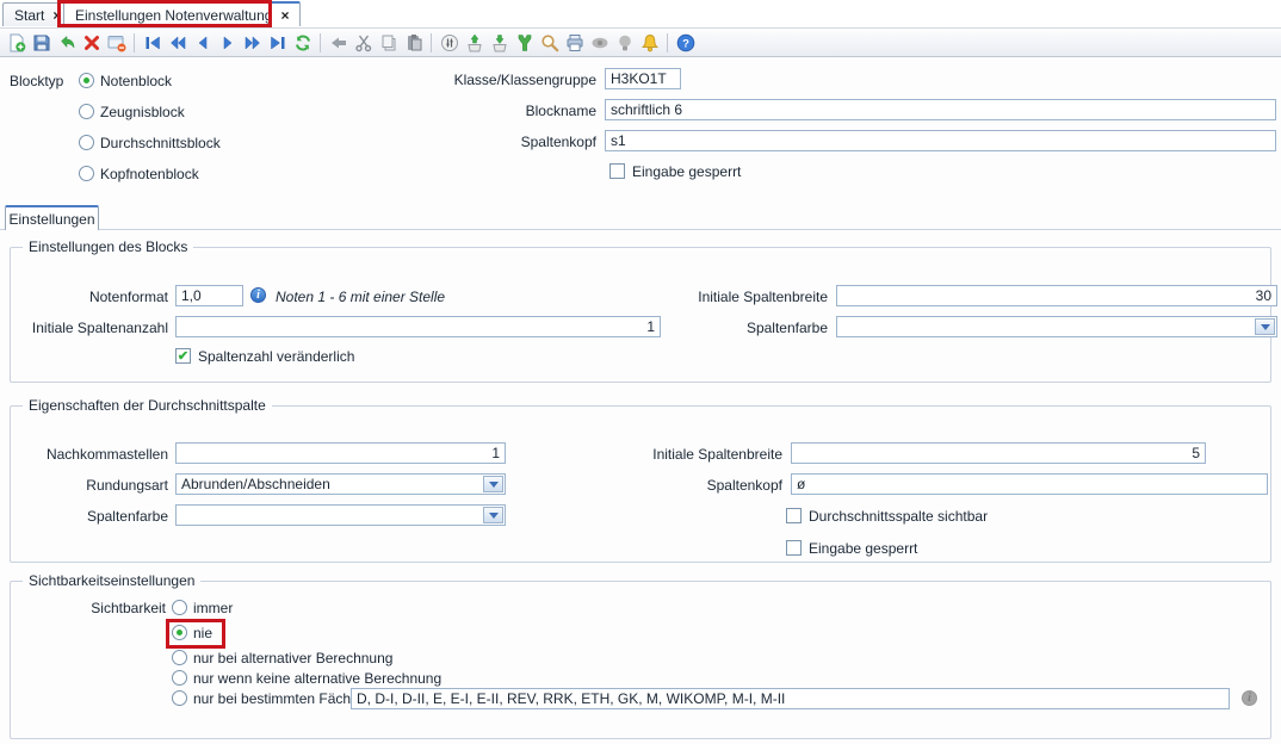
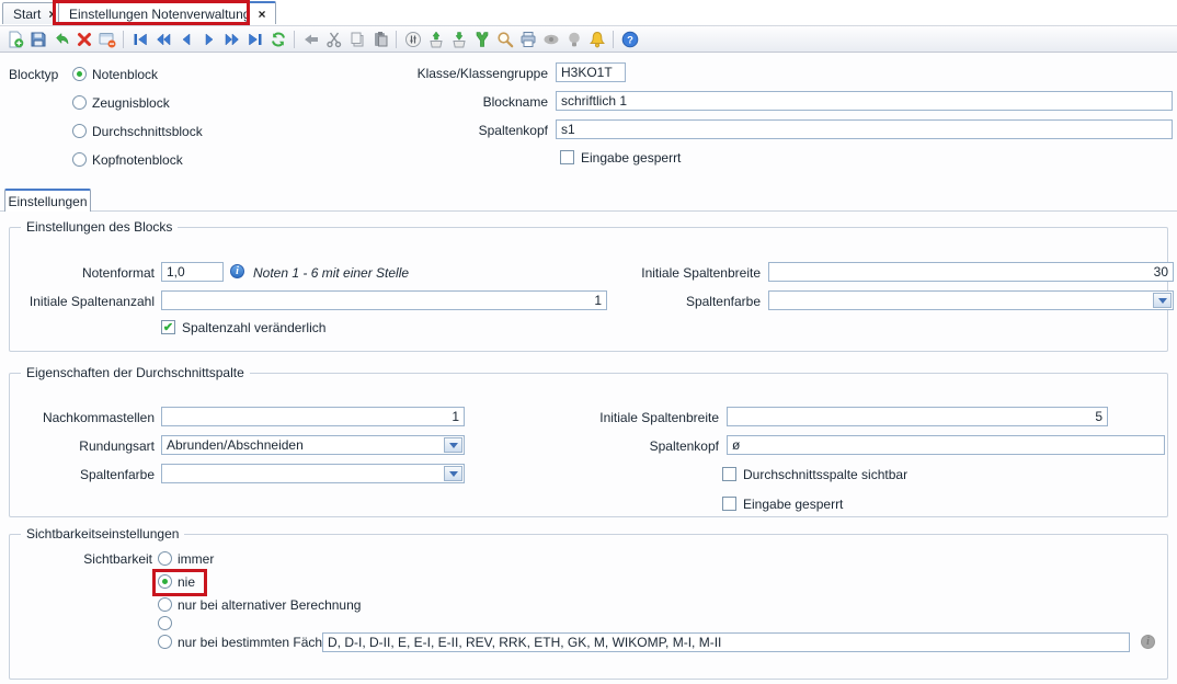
  Start
  ×
  Einstellungen Notenverwaltung
  ×
  ?
  Blocktyp
  Notenblock
  Zeugnisblock
  Durchschnittsblock
  Kopfnotenblock
  Klasse/Klassengruppe
  H3KO1T
  Blockname
- schriftlich 6
+ schriftlich 1
  Spaltenkopf
  s1
  Eingabe gesperrt
  Einstellungen
  Einstellungen des Blocks
  Notenformat
  1,0
  i
  Noten 1 - 6 mit einer Stelle
  Initiale Spaltenbreite
  30
  Initiale Spaltenanzahl
  1
  Spaltenfarbe
  Spaltenzahl veränderlich
  Eigenschaften der Durchschnittspalte
  Nachkommastellen
  1
  Initiale Spaltenbreite
  5
  Rundungsart
  Abrunden/Abschneiden
  Spaltenkopf
  ø
  Spaltenfarbe
  Durchschnittsspalte sichtbar
  Eingabe gesperrt
  Sichtbarkeitseinstellungen
  Sichtbarkeit
  immer
  nie
  nur bei alternativer Berechnung
- nur wenn keine alternative Berechnung
  nur bei bestimmten Fäch
  D, D-I, D-II, E, E-I, E-II, REV, RRK, ETH, GK, M, WIKOMP, M-I, M-II
  i
